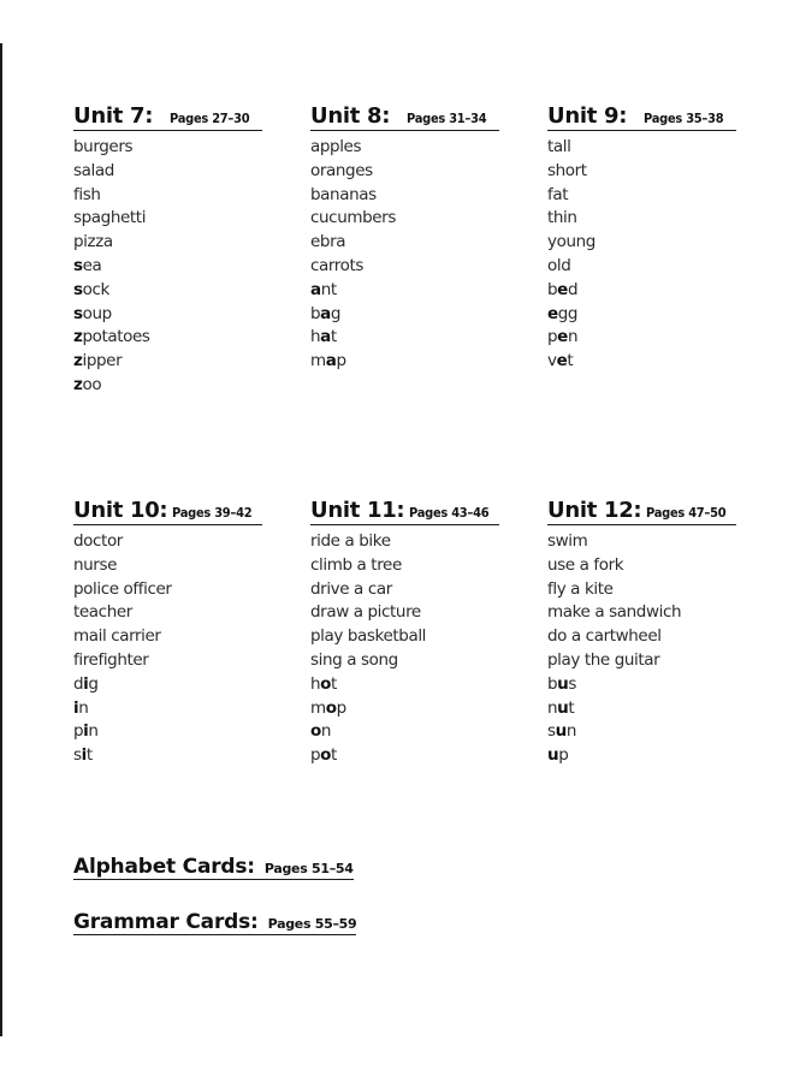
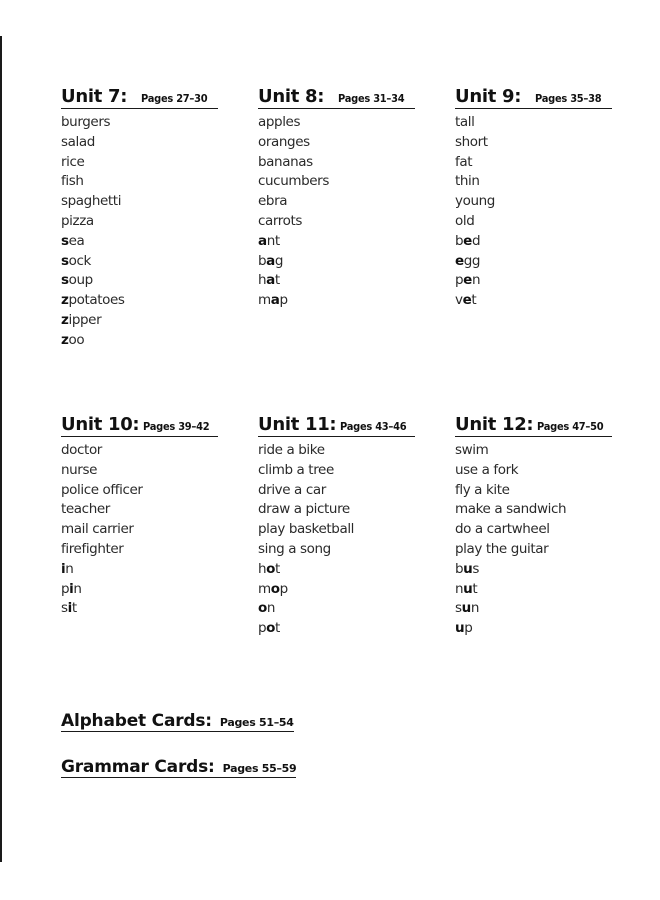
  Unit 7:
  Pages 27–30
  burgers
  salad
+ rice
  fish
  spaghetti
  pizza
  sea
  sock
  soup
  zpotatoes
  zipper
  zoo
  Unit 8:
  Pages 31–34
  apples
  oranges
  bananas
  cucumbers
  ebra
  carrots
  ant
  bag
  hat
  map
  Unit 9:
  Pages 35–38
  tall
  short
  fat
  thin
  young
  old
  bed
  egg
  pen
  vet
  Unit 10:
  Pages 39–42
  doctor
  nurse
  police officer
  teacher
  mail carrier
  firefighter
- dig
  in
  pin
  sit
  Unit 11:
  Pages 43–46
  ride a bike
  climb a tree
  drive a car
  draw a picture
  play basketball
  sing a song
  hot
  mop
  on
  pot
  Unit 12:
  Pages 47–50
  swim
  use a fork
  fly a kite
  make a sandwich
  do a cartwheel
  play the guitar
  bus
  nut
  sun
  up
  Alphabet Cards:
  Pages 51–54
  Grammar Cards:
  Pages 55–59
